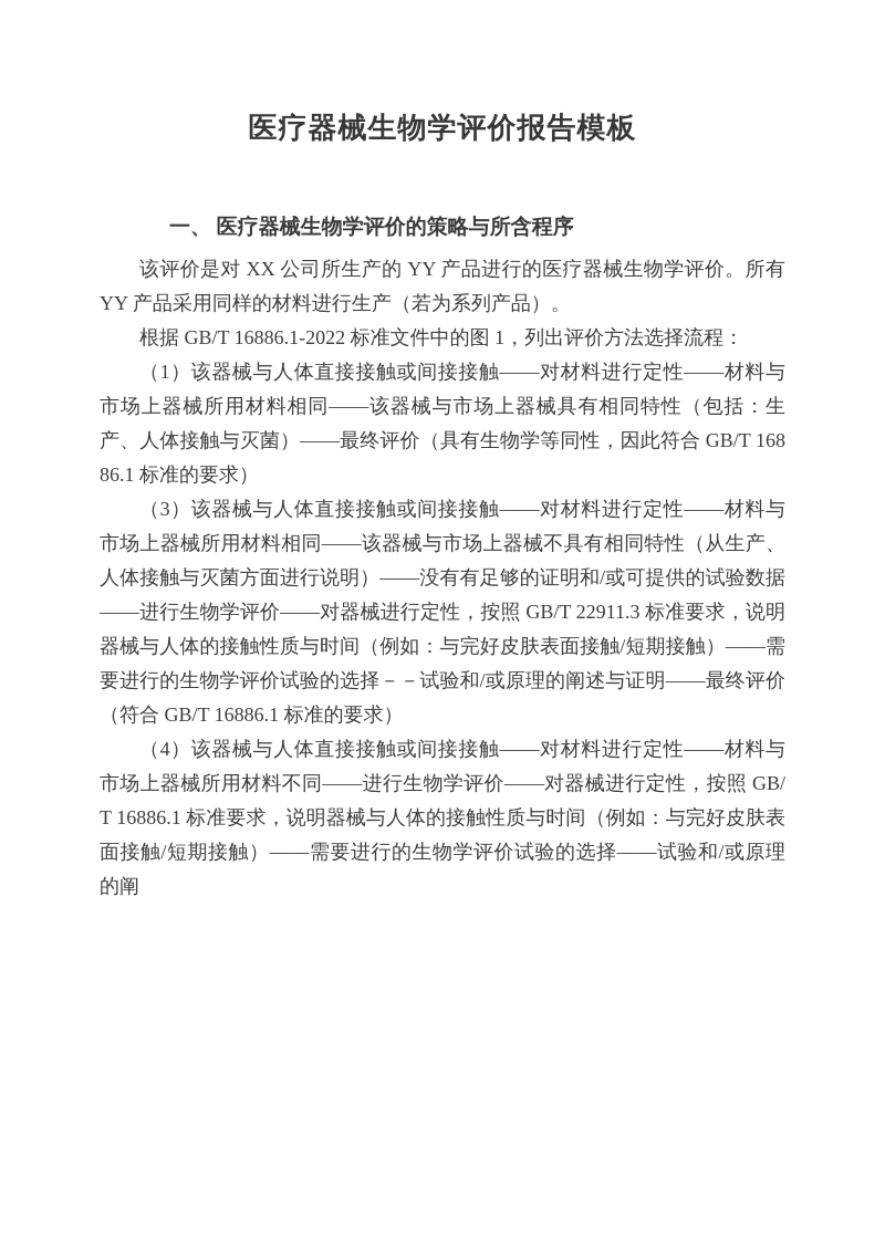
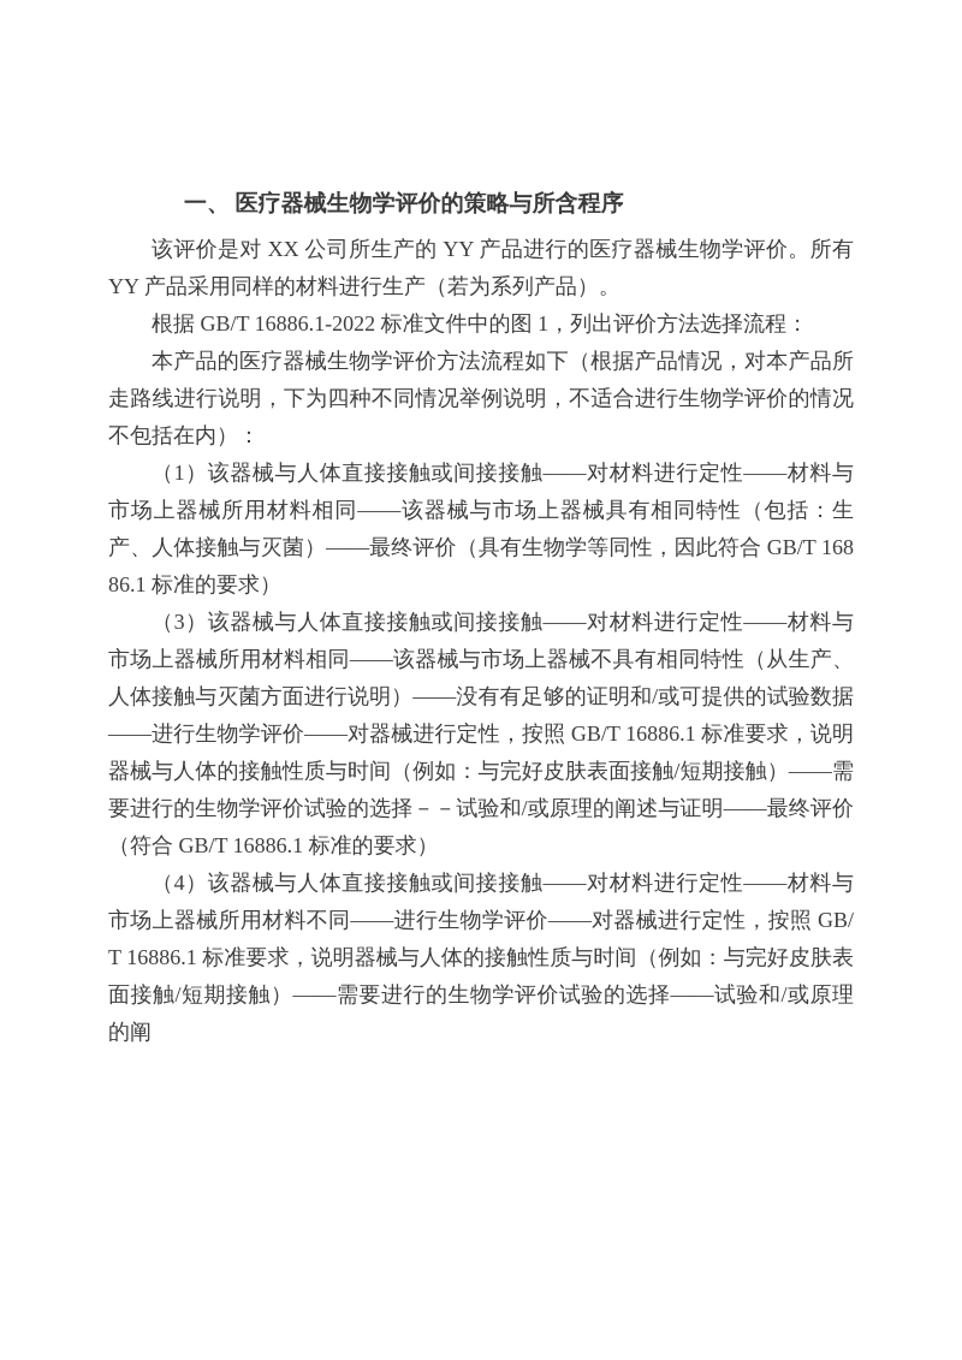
- 医疗器械生物学评价报告模板
  一、 医疗器械生物学评价的策略与所含程序
  该评价是对 XX 公司所生产的 YY 产品进行的医疗器械生物学评价。所有 YY 产品采用同样的材料进行生产（若为系列产品）。
  根据 GB/T 16886.1-2022 标准文件中的图 1，列出评价方法选择流程：
+ 本产品的医疗器械生物学评价方法流程如下（根据产品情况，对本产品所走路线进行说明，下为四种不同情况举例说明，不适合进行生物学评价的情况不包括在内）：
  （1）该器械与人体直接接触或间接接触——对材料进行定性——材料与市场上器械所用材料相同——该器械与市场上器械具有相同特性（包括：生产、人体接触与灭菌）——最终评价（具有生物学等同性，因此符合 GB/T 16886.1 标准的要求）
- （3）该器械与人体直接接触或间接接触——对材料进行定性——材料与市场上器械所用材料相同——该器械与市场上器械不具有相同特性（从生产、人体接触与灭菌方面进行说明）——没有有足够的证明和/或可提供的试验数据——进行生物学评价——对器械进行定性，按照 GB/T 22911.3 标准要求，说明器械与人体的接触性质与时间（例如：与完好皮肤表面接触/短期接触）——需要进行的生物学评价试验的选择－－试验和/或原理的阐述与证明——最终评价（符合 GB/T 16886.1 标准的要求）
+ （3）该器械与人体直接接触或间接接触——对材料进行定性——材料与市场上器械所用材料相同——该器械与市场上器械不具有相同特性（从生产、人体接触与灭菌方面进行说明）——没有有足够的证明和/或可提供的试验数据——进行生物学评价——对器械进行定性，按照 GB/T 16886.1 标准要求，说明器械与人体的接触性质与时间（例如：与完好皮肤表面接触/短期接触）——需要进行的生物学评价试验的选择－－试验和/或原理的阐述与证明——最终评价（符合 GB/T 16886.1 标准的要求）
  （4）该器械与人体直接接触或间接接触——对材料进行定性——材料与市场上器械所用材料不同——进行生物学评价——对器械进行定性，按照 GB/T 16886.1 标准要求，说明器械与人体的接触性质与时间（例如：与完好皮肤表面接触/短期接触）——需要进行的生物学评价试验的选择——试验和/或原理的阐
